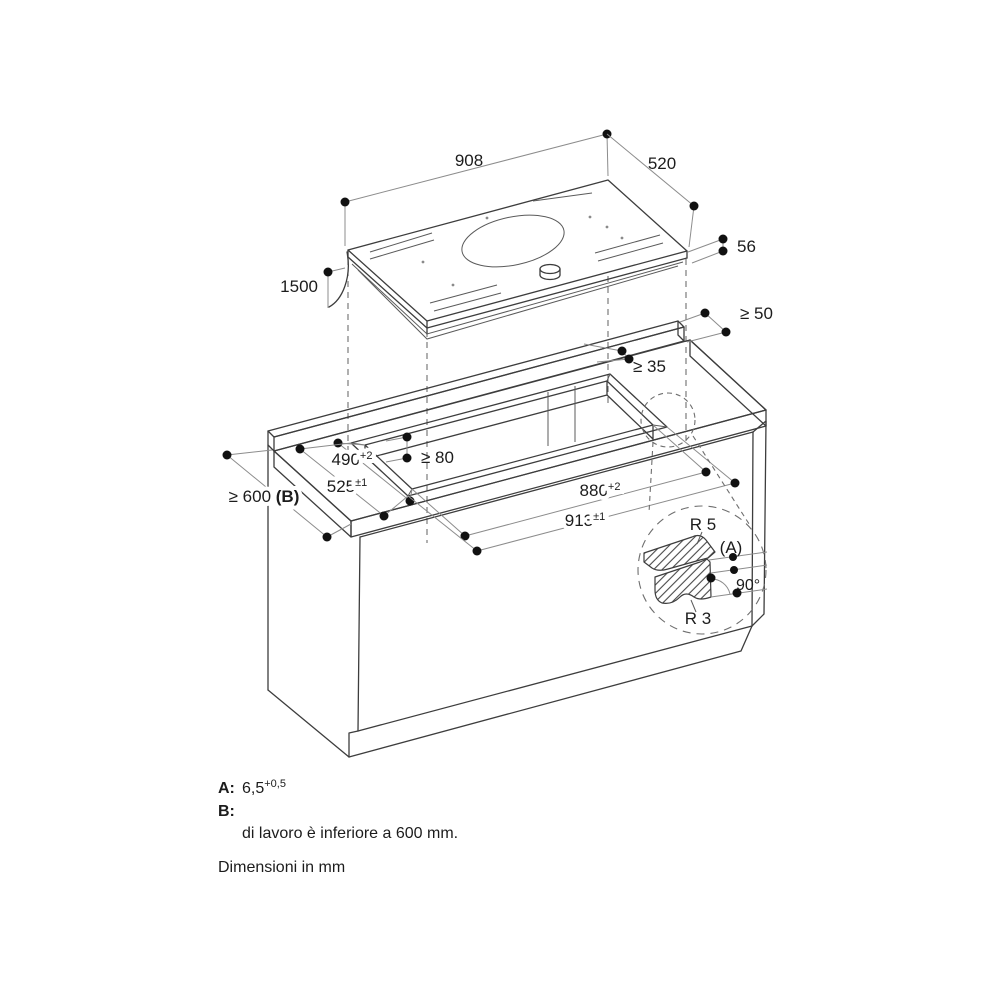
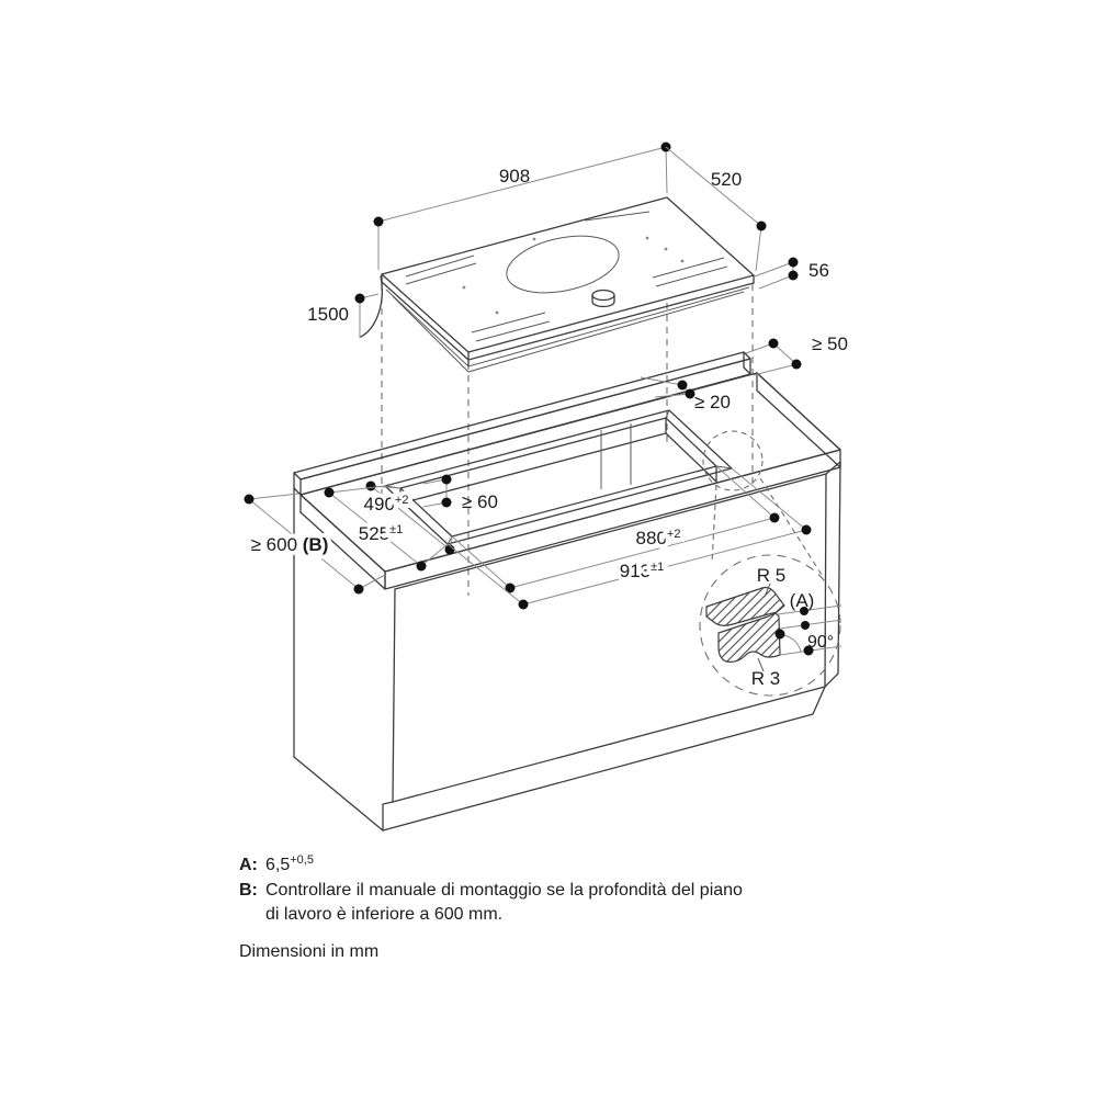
  908
  520
  56
  1500
  ≥ 50
- ≥ 35
+ ≥ 20
  490+2
  525±1
- ≥ 80
+ ≥ 60
  880+2
  913±1
  ≥ 600 (B)
  R 5
  (A)
  90°
  R 3
  A:
  6,5+0,5
  B:
+ Controllare il manuale di montaggio se la profondità del piano
  di lavoro è inferiore a 600 mm.
  Dimensioni in mm
